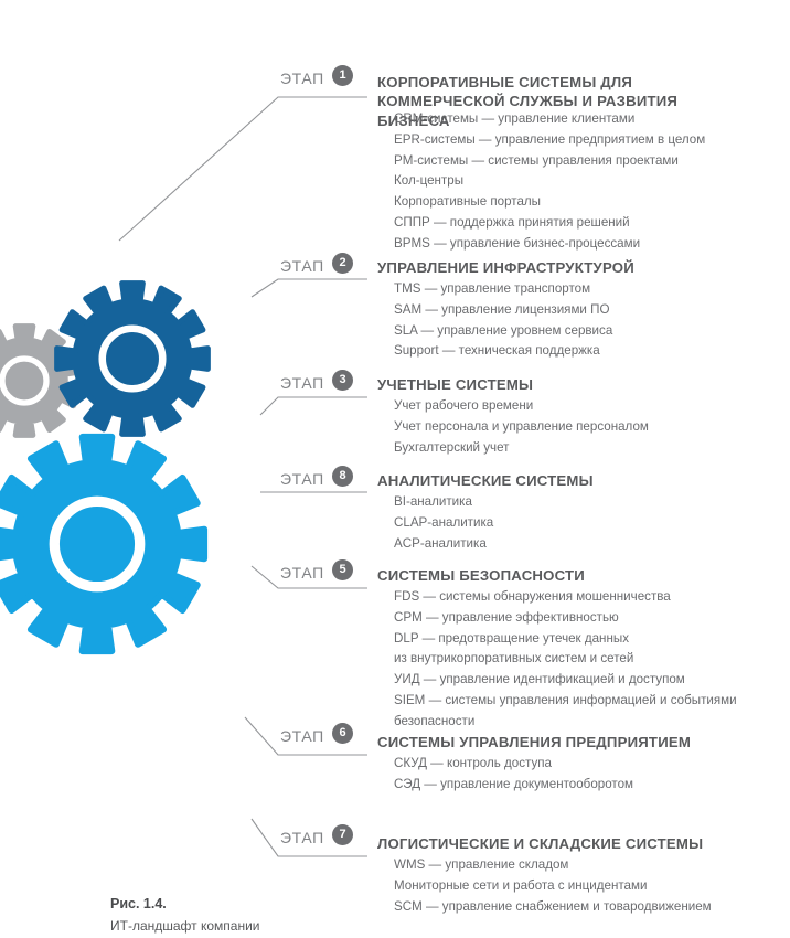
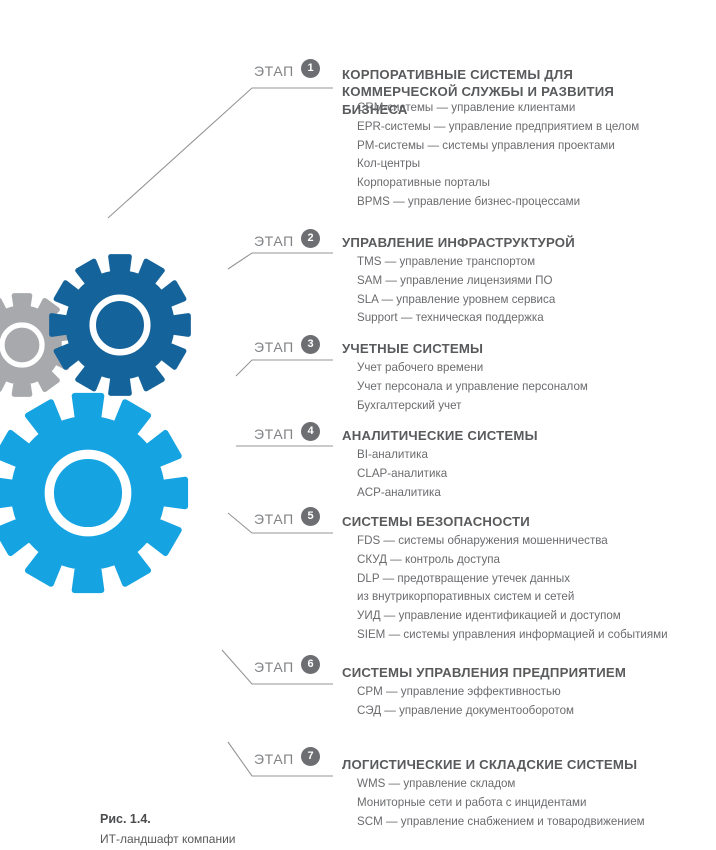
  ЭТАП
  1
  КОРПОРАТИВНЫЕ СИСТЕМЫ ДЛЯ КОММЕРЧЕСКОЙ СЛУЖБЫ И РАЗВИТИЯ БИЗНЕСА
  CRM-системы — управление клиентами
  EPR-системы — управление предприятием в целом
  PM-системы — системы управления проектами
  Кол-центры
  Корпоративные порталы
- СППР — поддержка принятия решений
  BPMS — управление бизнес-процессами
  ЭТАП
  2
  УПРАВЛЕНИЕ ИНФРАСТРУКТУРОЙ
  TMS — управление транспортом
  SAM — управление лицензиями ПО
  SLA — управление уровнем сервиса
  Support — техническая поддержка
  ЭТАП
  3
  УЧЕТНЫЕ СИСТЕМЫ
  Учет рабочего времени
  Учет персонала и управление персоналом
  Бухгалтерский учет
  ЭТАП
- 8
+ 4
  АНАЛИТИЧЕСКИЕ СИСТЕМЫ
  BI-аналитика
  CLAP-аналитика
  ACP-аналитика
  ЭТАП
  5
  СИСТЕМЫ БЕЗОПАСНОСТИ
  FDS — системы обнаружения мошенничества
- CPM — управление эффективностью
+ СКУД — контроль доступа
  DLP — предотвращение утечек данных
  из внутрикорпоративных систем и сетей
  УИД — управление идентификацией и доступом
  SIEM — системы управления информацией и событиями
- безопасности
  ЭТАП
  6
  СИСТЕМЫ УПРАВЛЕНИЯ ПРЕДПРИЯТИЕМ
- СКУД — контроль доступа
+ CPM — управление эффективностью
  СЭД — управление документооборотом
  ЭТАП
  7
  ЛОГИСТИЧЕСКИЕ И СКЛАДСКИЕ СИСТЕМЫ
  WMS — управление складом
  Мониторные сети и работа с инцидентами
  SCM — управление снабжением и товародвижением
  Рис. 1.4.
  ИТ-ландшафт компании
